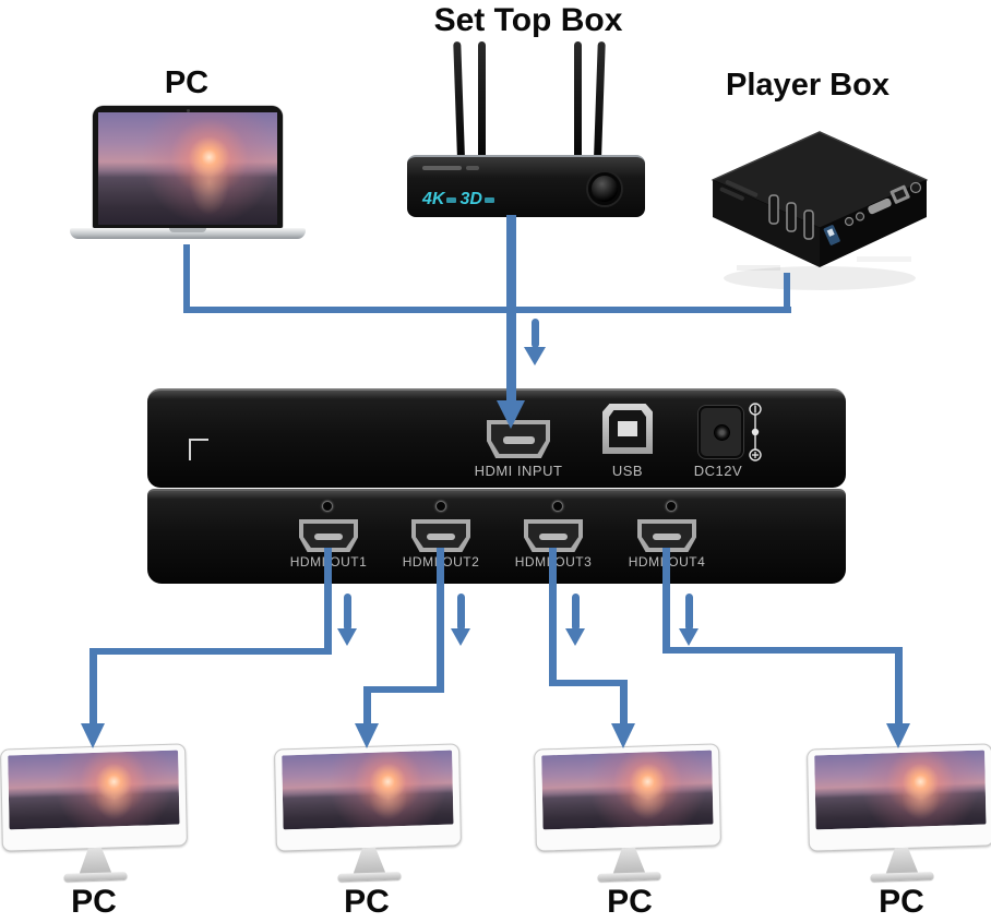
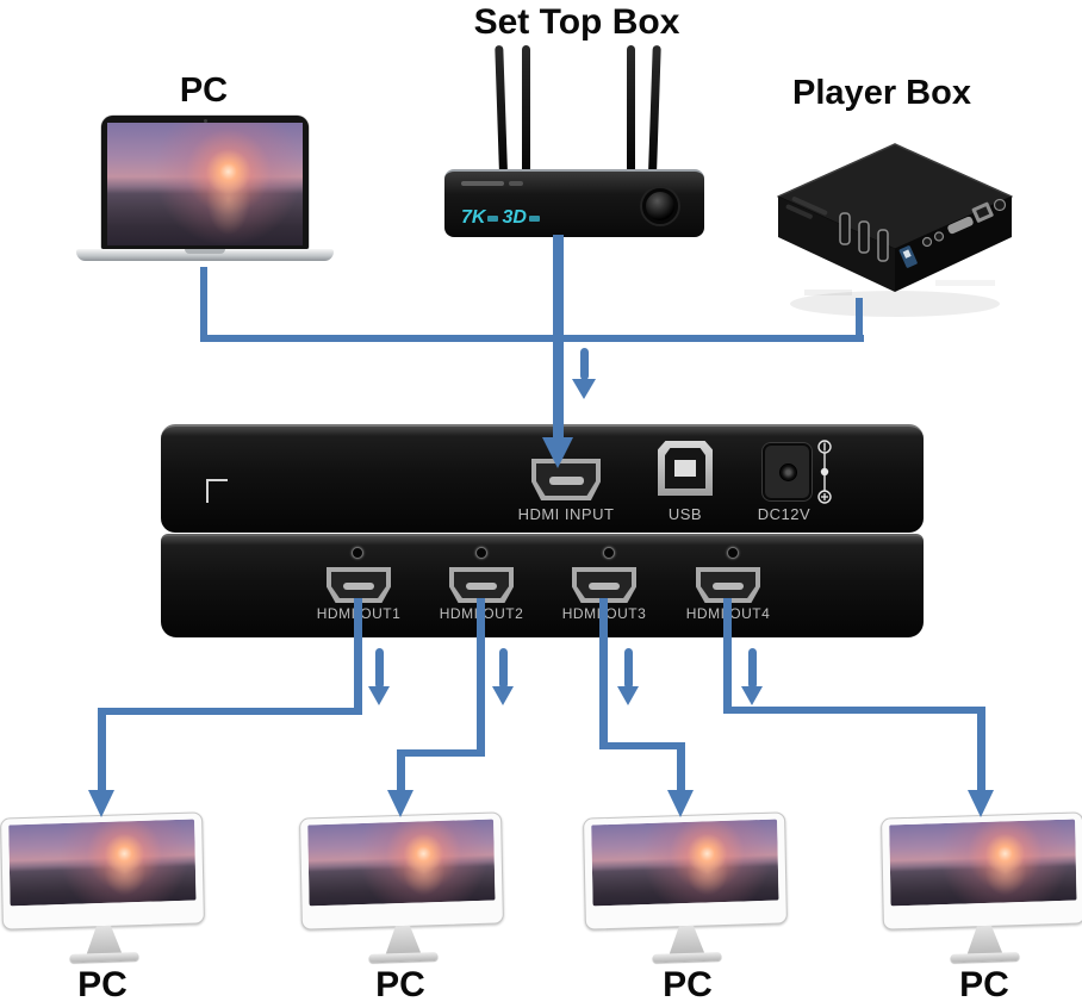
  Set Top Box
  PC
  Player Box
- 4K 3D
+ 7K 3D
  HDMI INPUT
  USB
  DC12V
  HDM OUT1
  HDM OUT2
  HDM OUT3
  HDM OUT4
  PC
  PC
  PC
  PC
